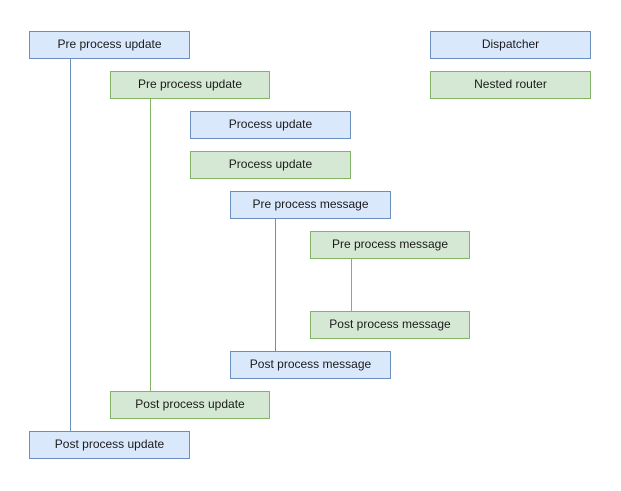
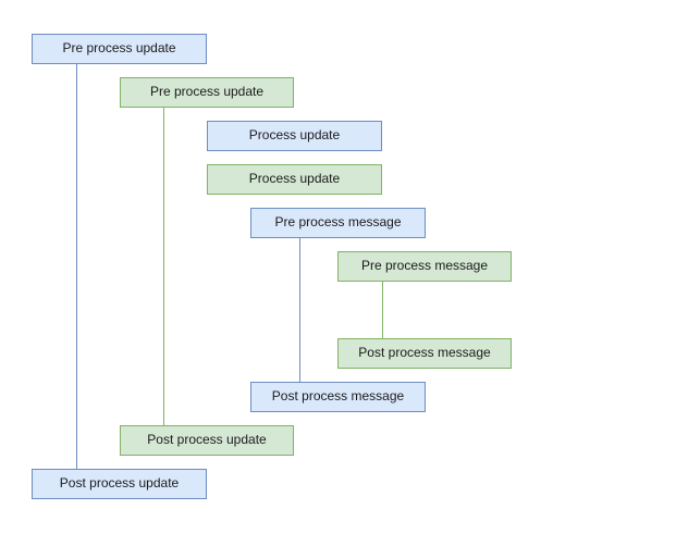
  Pre process update
  Pre process update
  Process update
  Process update
  Pre process message
  Pre process message
  Post process message
  Post process message
  Post process update
  Post process update
- Dispatcher
- Nested router
